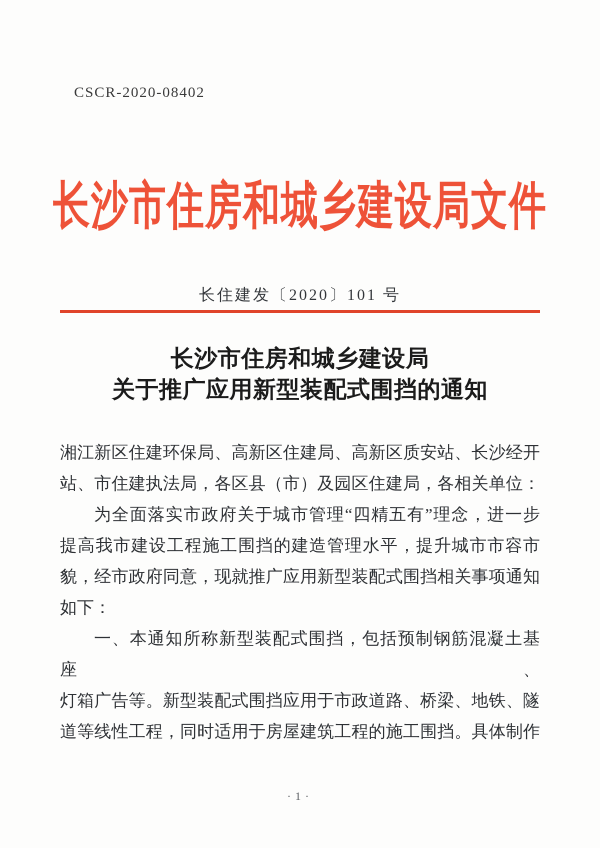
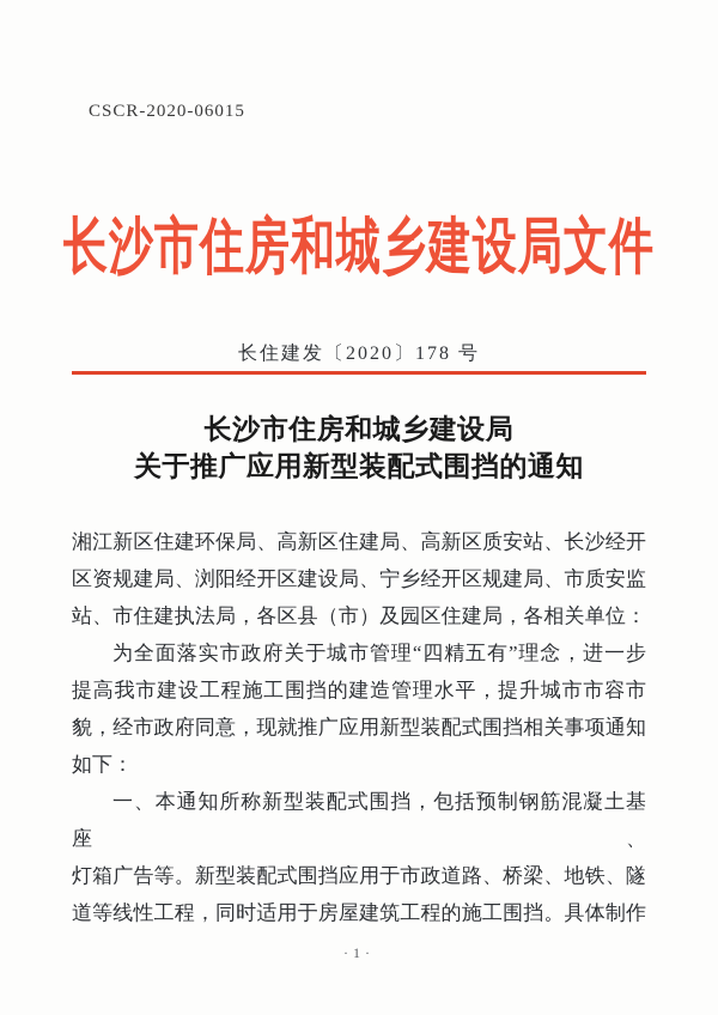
- CSCR-2020-08402
+ CSCR-2020-06015
  长沙市住房和城乡建设局文件
- 长住建发〔2020〕101 号
+ 长住建发〔2020〕178 号
  长沙市住房和城乡建设局
  关于推广应用新型装配式围挡的通知
  湘江新区住建环保局、高新区住建局、高新区质安站、长沙经开
+ 区资规建局、浏阳经开区建设局、宁乡经开区规建局、市质安监
  站、市住建执法局，各区县（市）及园区住建局，各相关单位：
  为全面落实市政府关于城市管理“四精五有”理念，进一步
  提高我市建设工程施工围挡的建造管理水平，提升城市市容市
  貌，经市政府同意，现就推广应用新型装配式围挡相关事项通知
  如下：
  一、本通知所称新型装配式围挡，包括预制钢筋混凝土基座、
  灯箱广告等。新型装配式围挡应用于市政道路、桥梁、地铁、隧
  道等线性工程，同时适用于房屋建筑工程的施工围挡。具体制作
  ·1·
